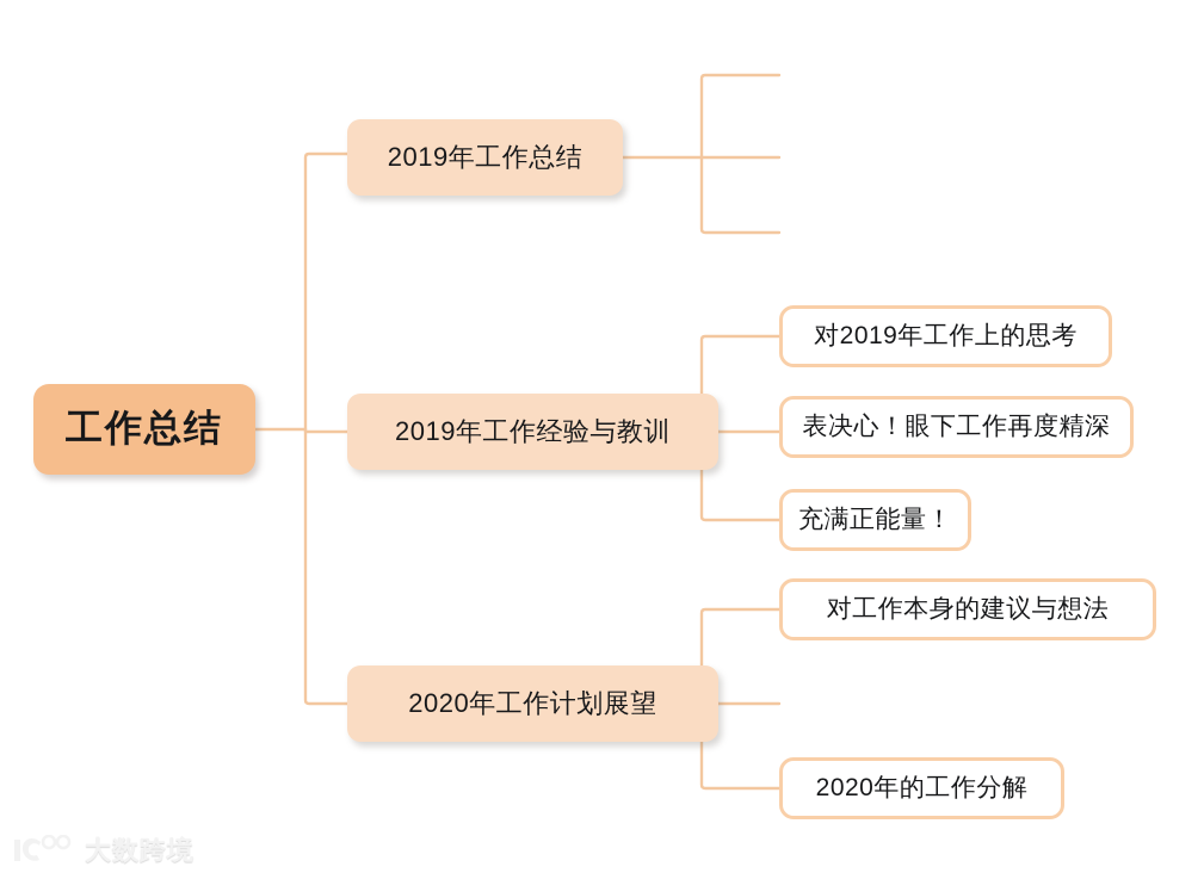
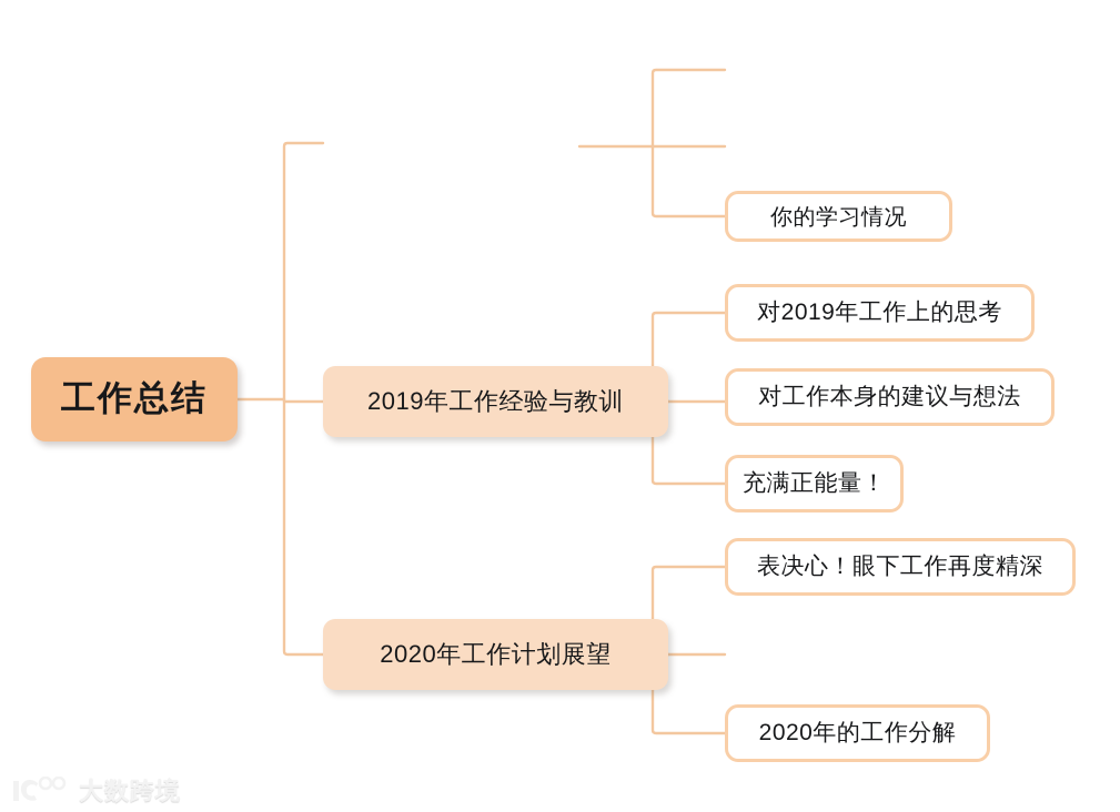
  工作总结
- 2019年工作总结
  2019年工作经验与教训
  2020年工作计划展望
+ 你的学习情况
  对2019年工作上的思考
- 表决心！眼下工作再度精深
+ 对工作本身的建议与想法
  充满正能量！
- 对工作本身的建议与想法
+ 表决心！眼下工作再度精深
  2020年的工作分解
  大数跨境
